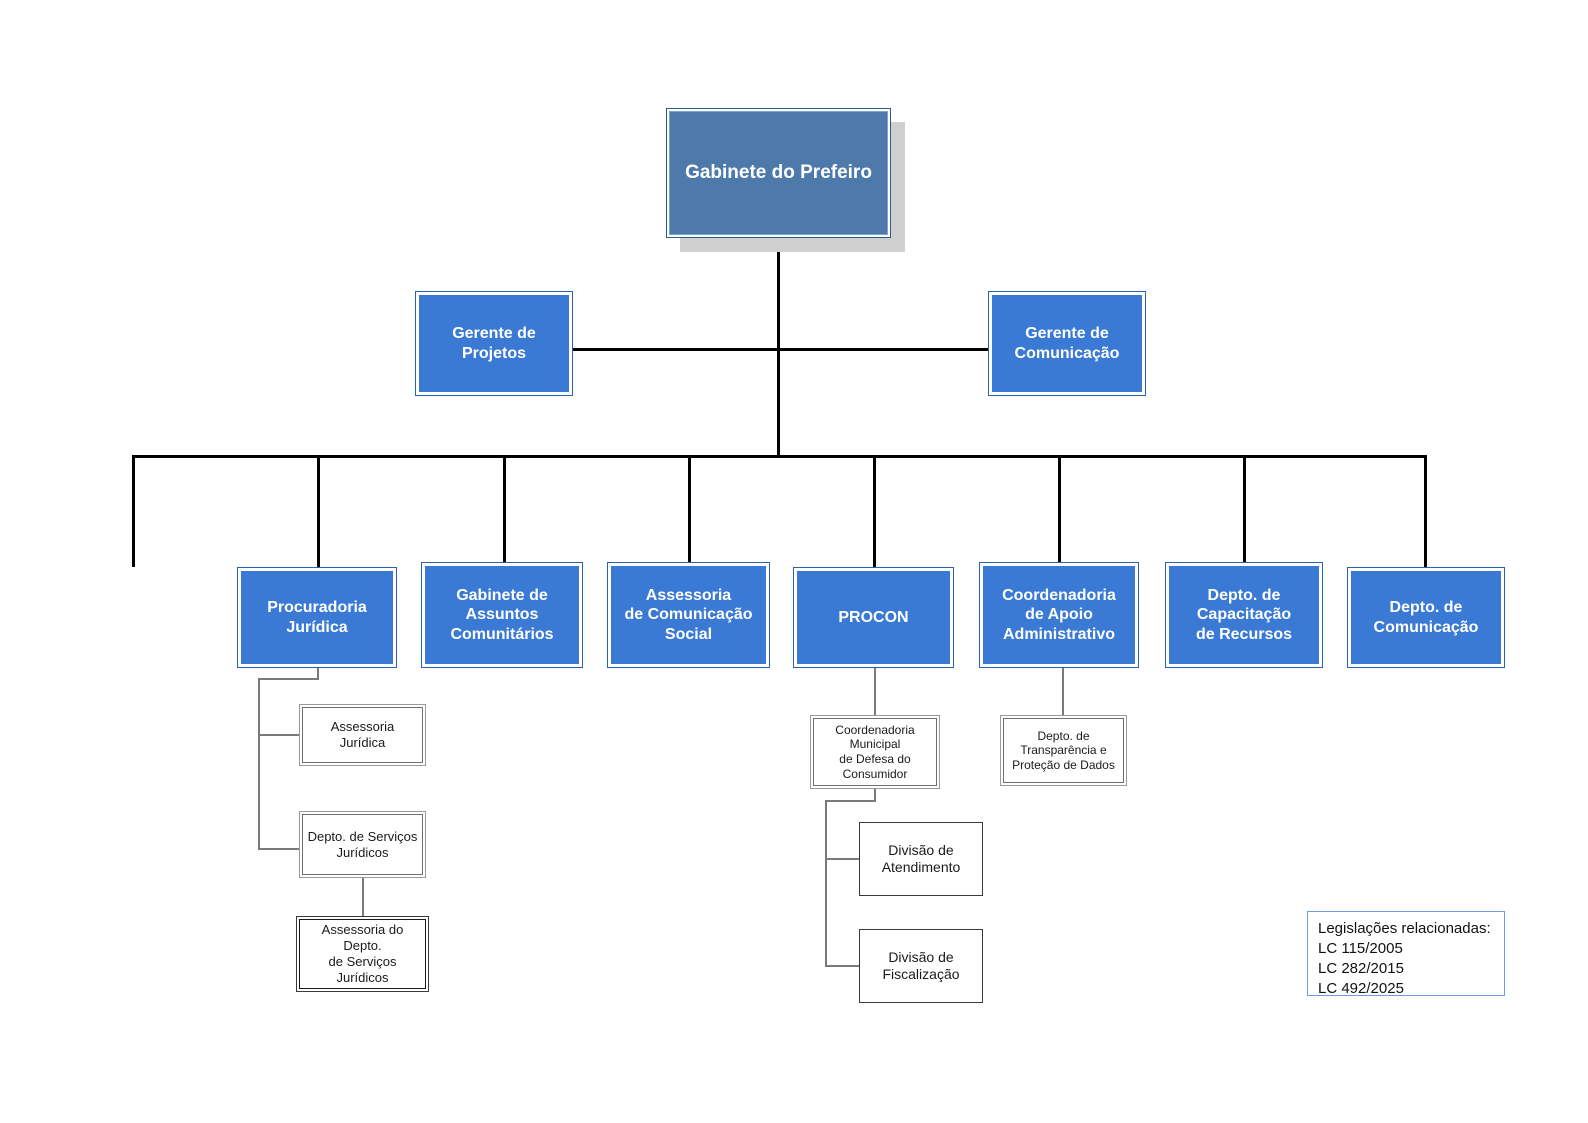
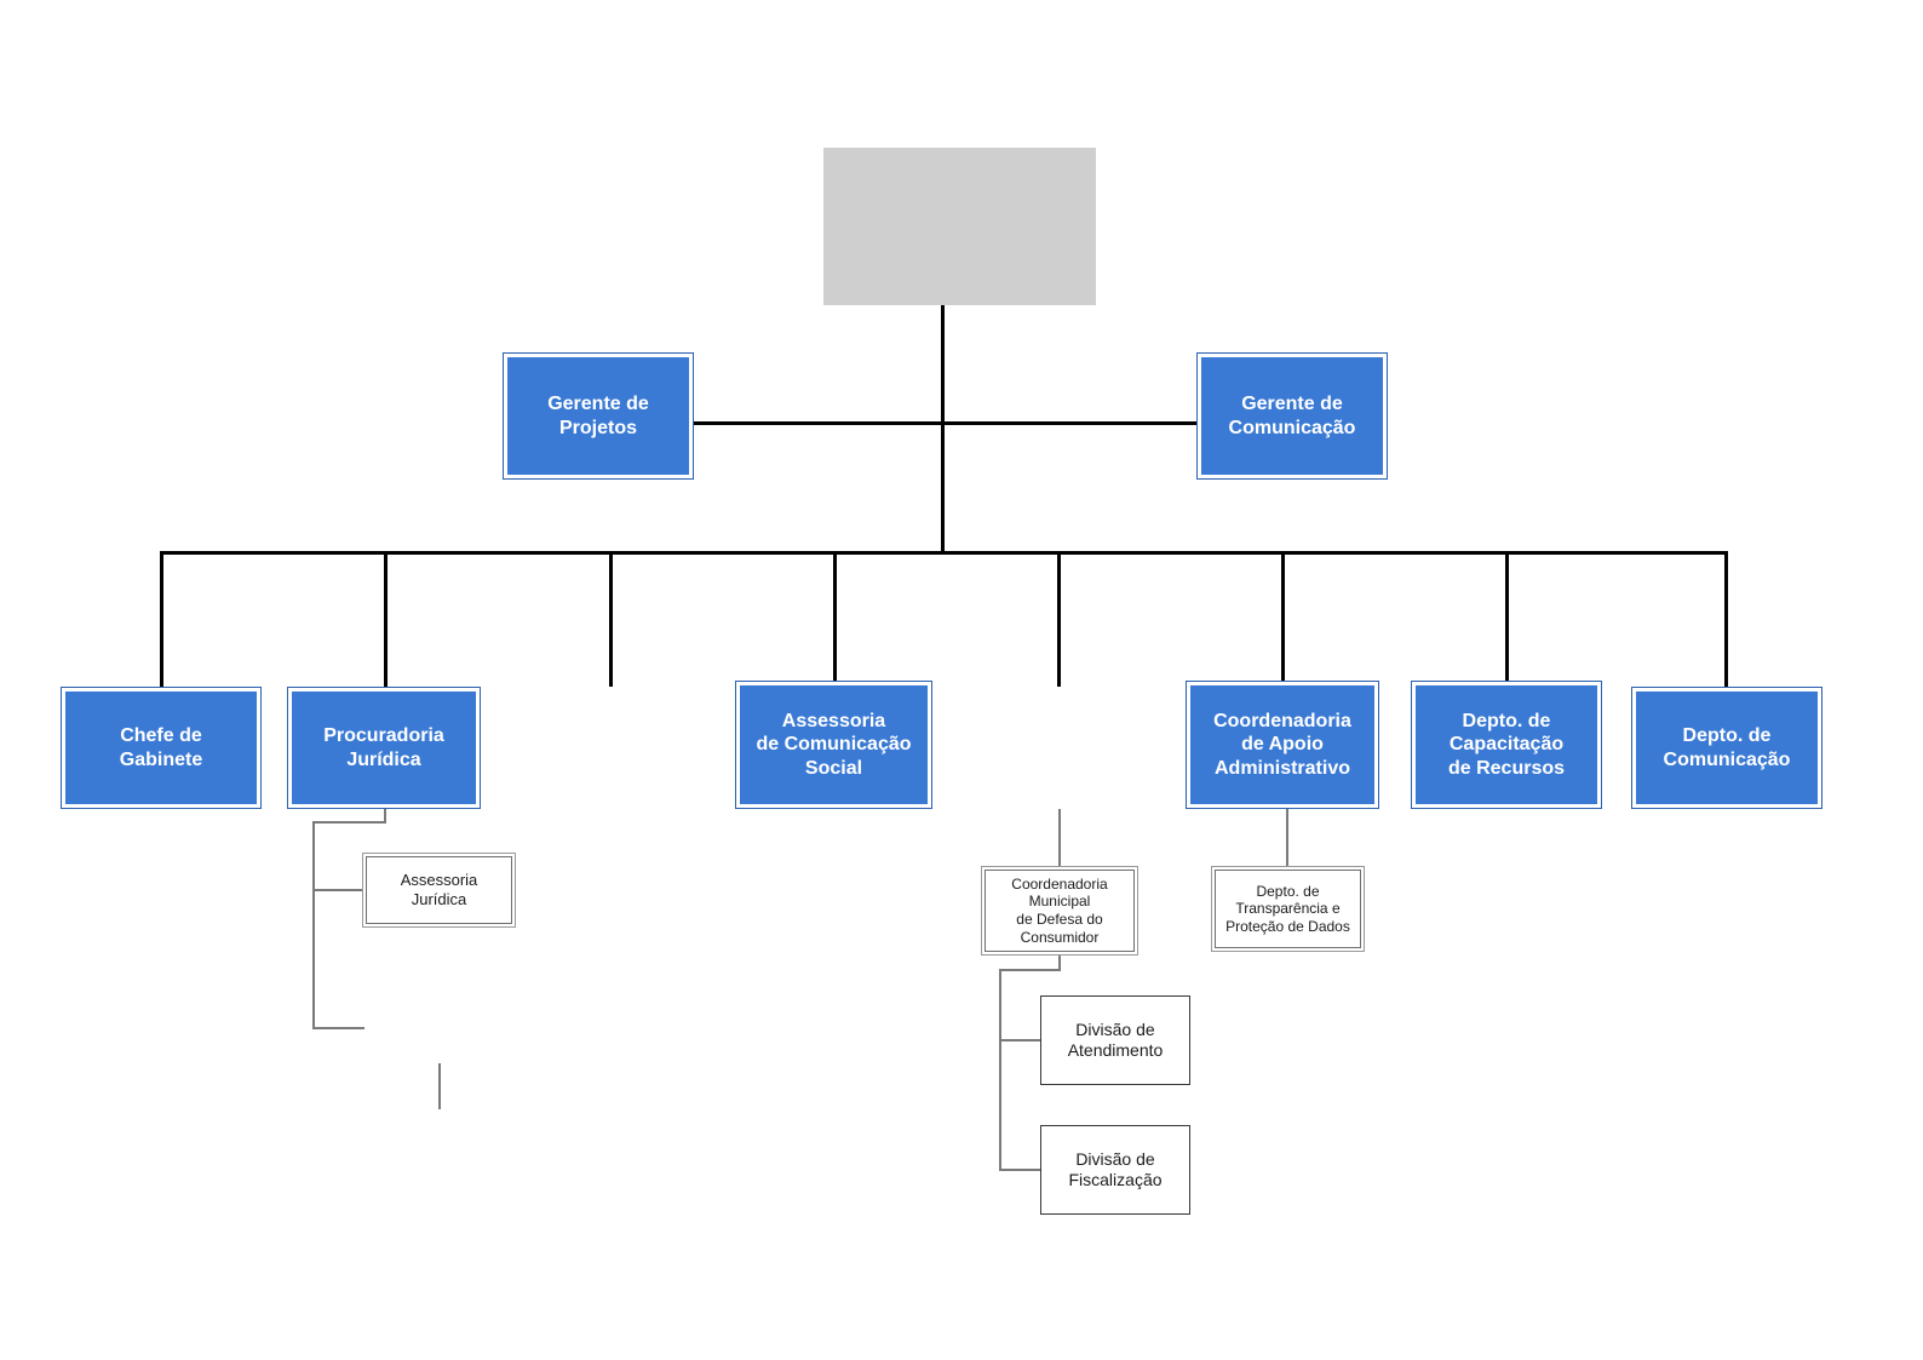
- Gabinete do Prefeiro
  Gerente de
  Projetos
  Gerente de
  Comunicação
+ Chefe de
+ Gabinete
  Procuradoria
  Jurídica
- Gabinete de
- Assuntos
- Comunitários
  Assessoria
  de Comunicação
  Social
- PROCON
  Coordenadoria
  de Apoio
  Administrativo
  Depto. de
  Capacitação
  de Recursos
  Depto. de
  Comunicação
  Assessoria
  Jurídica
- Depto. de Serviços
- Jurídicos
- Assessoria do Depto.
- de Serviços Jurídicos
  Coordenadoria
  Municipal
  de Defesa do
  Consumidor
  Divisão de
  Atendimento
  Divisão de
  Fiscalização
  Depto. de
  Transparência e
  Proteção de Dados
- Legislações relacionadas:
- LC 115/2005
- LC 282/2015
- LC 492/2025
